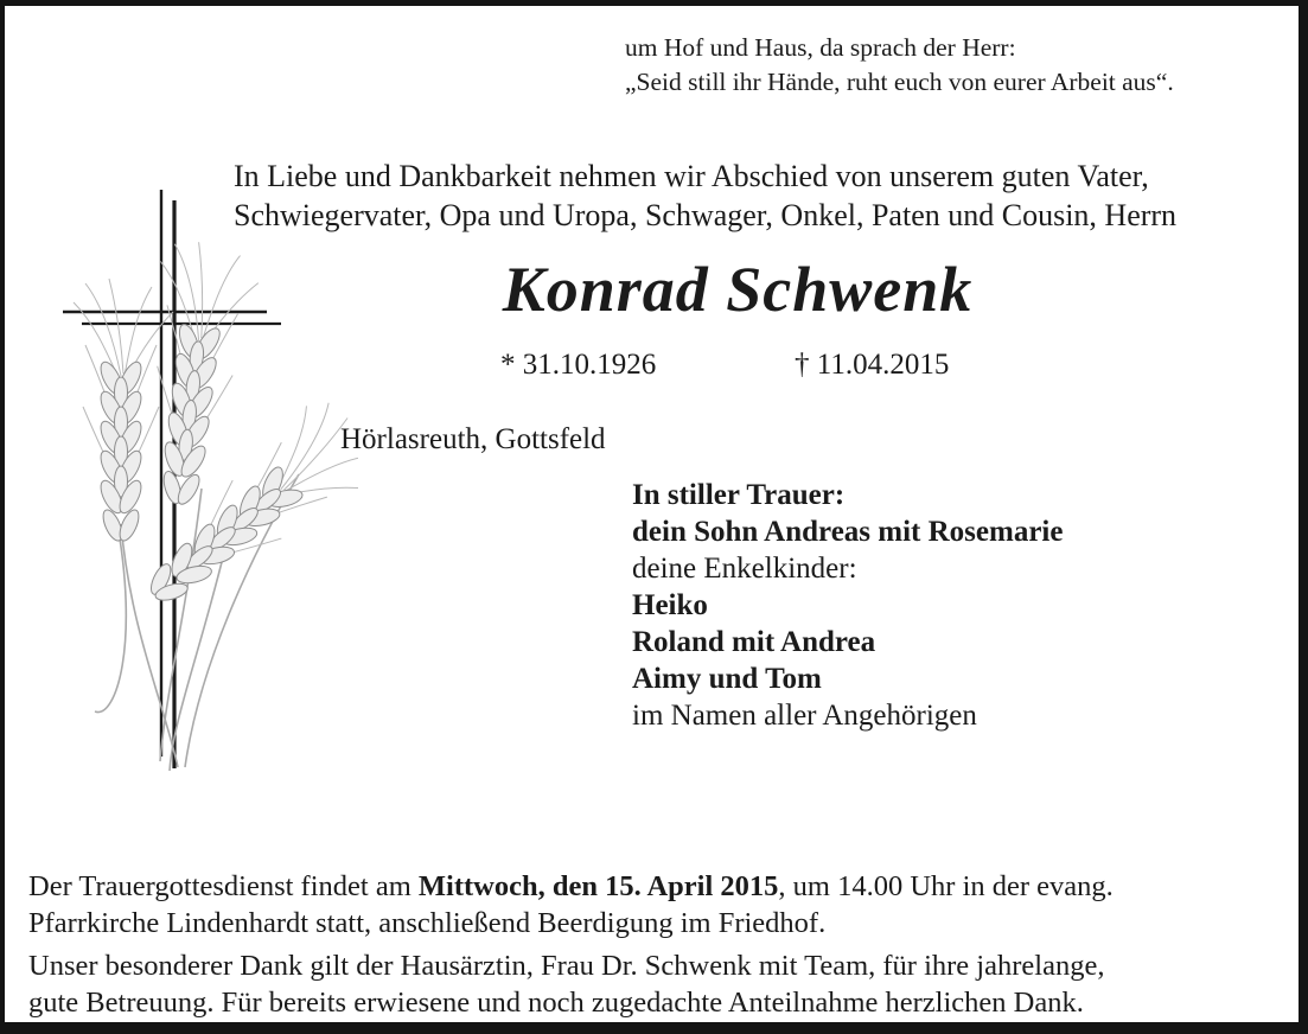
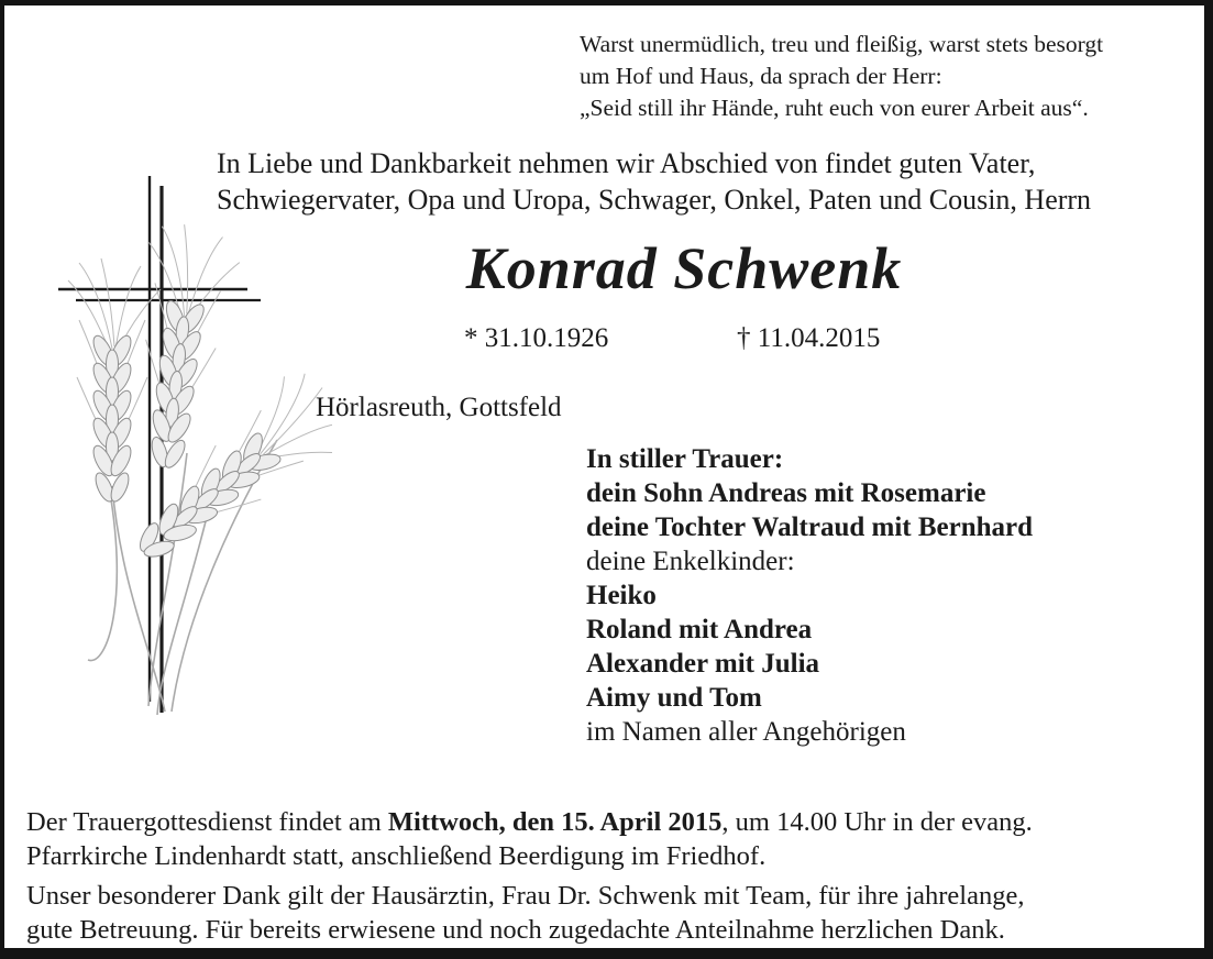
+ Warst unermüdlich, treu und fleißig, warst stets besorgt
  um Hof und Haus, da sprach der Herr:
  „Seid still ihr Hände, ruht euch von eurer Arbeit aus“.
- In Liebe und Dankbarkeit nehmen wir Abschied von unserem guten Vater,
+ In Liebe und Dankbarkeit nehmen wir Abschied von findet guten Vater,
  Schwiegervater, Opa und Uropa, Schwager, Onkel, Paten und Cousin, Herrn
  Konrad Schwenk
  * 31.10.1926
  † 11.04.2015
  Hörlasreuth, Gottsfeld
  In stiller Trauer:
  dein Sohn Andreas mit Rosemarie
+ deine Tochter Waltraud mit Bernhard
  deine Enkelkinder:
  Heiko
  Roland mit Andrea
+ Alexander mit Julia
  Aimy und Tom
  im Namen aller Angehörigen
  Der Trauergottesdienst findet am Mittwoch, den 15. April 2015, um 14.00 Uhr in der evang.
  Pfarrkirche Lindenhardt statt, anschließend Beerdigung im Friedhof.
  Unser besonderer Dank gilt der Hausärztin, Frau Dr. Schwenk mit Team, für ihre jahrelange,
  gute Betreuung. Für bereits erwiesene und noch zugedachte Anteilnahme herzlichen Dank.
